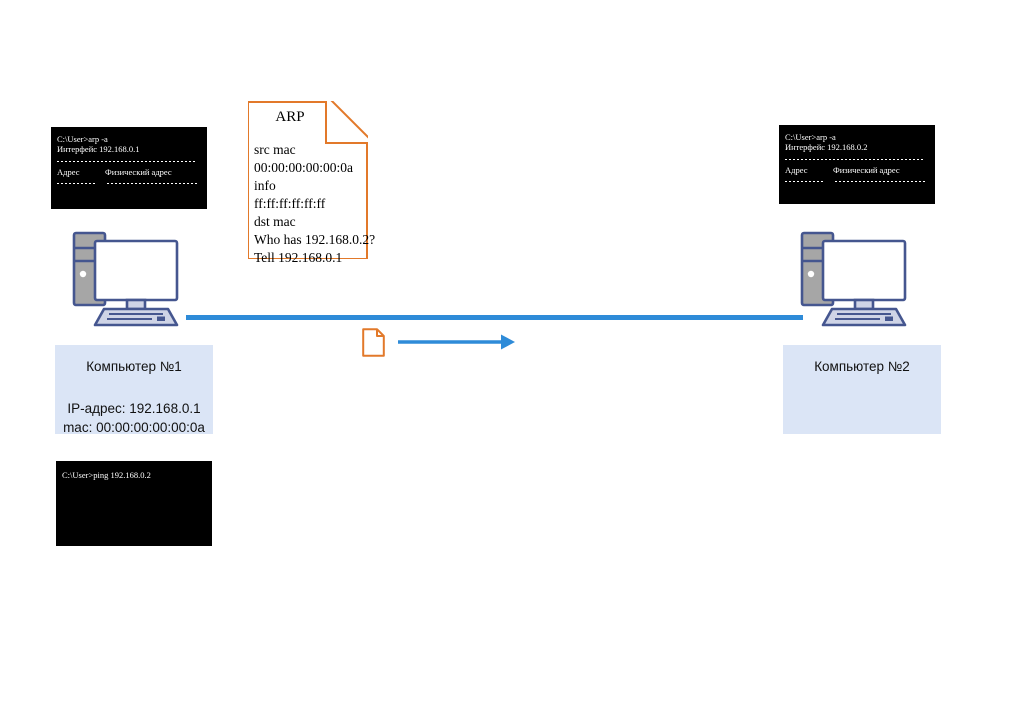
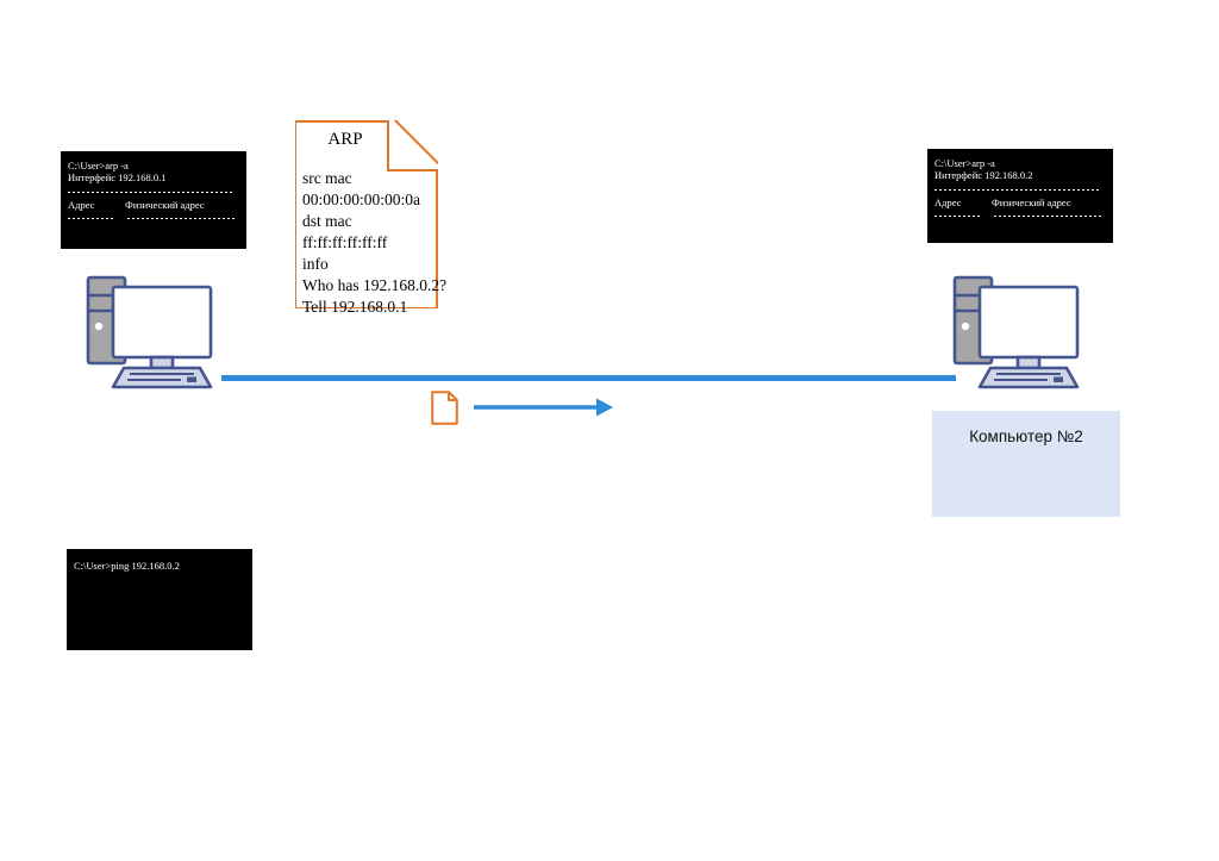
  C:\User>arp -a
  Интерфейс 192.168.0.1
  Адрес
  Физический адрес
  C:\User>arp -a
  Интерфейс 192.168.0.2
  Адрес
  Физический адрес
  C:\User>ping 192.168.0.2
  ARP
  src mac
  00:00:00:00:00:0a
- info
+ dst mac
  ff:ff:ff:ff:ff:ff
- dst mac
+ info
  Who has 192.168.0.2?
  Tell 192.168.0.1
- Компьютер №1
- IP-адрес: 192.168.0.1
- mac: 00:00:00:00:00:0a
  Компьютер №2
